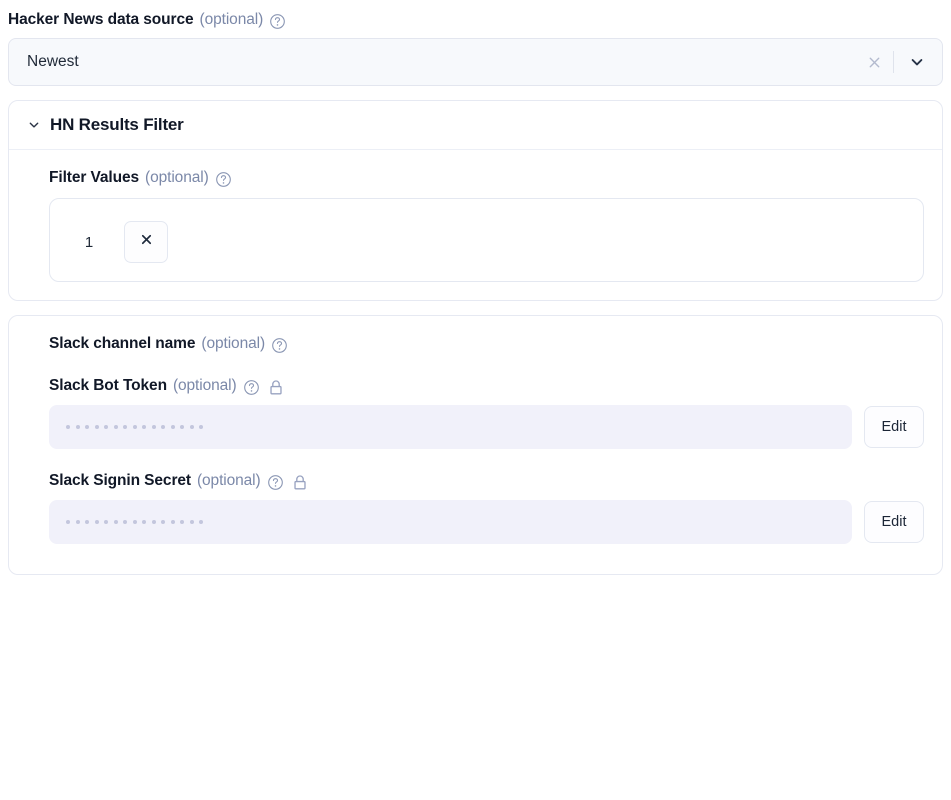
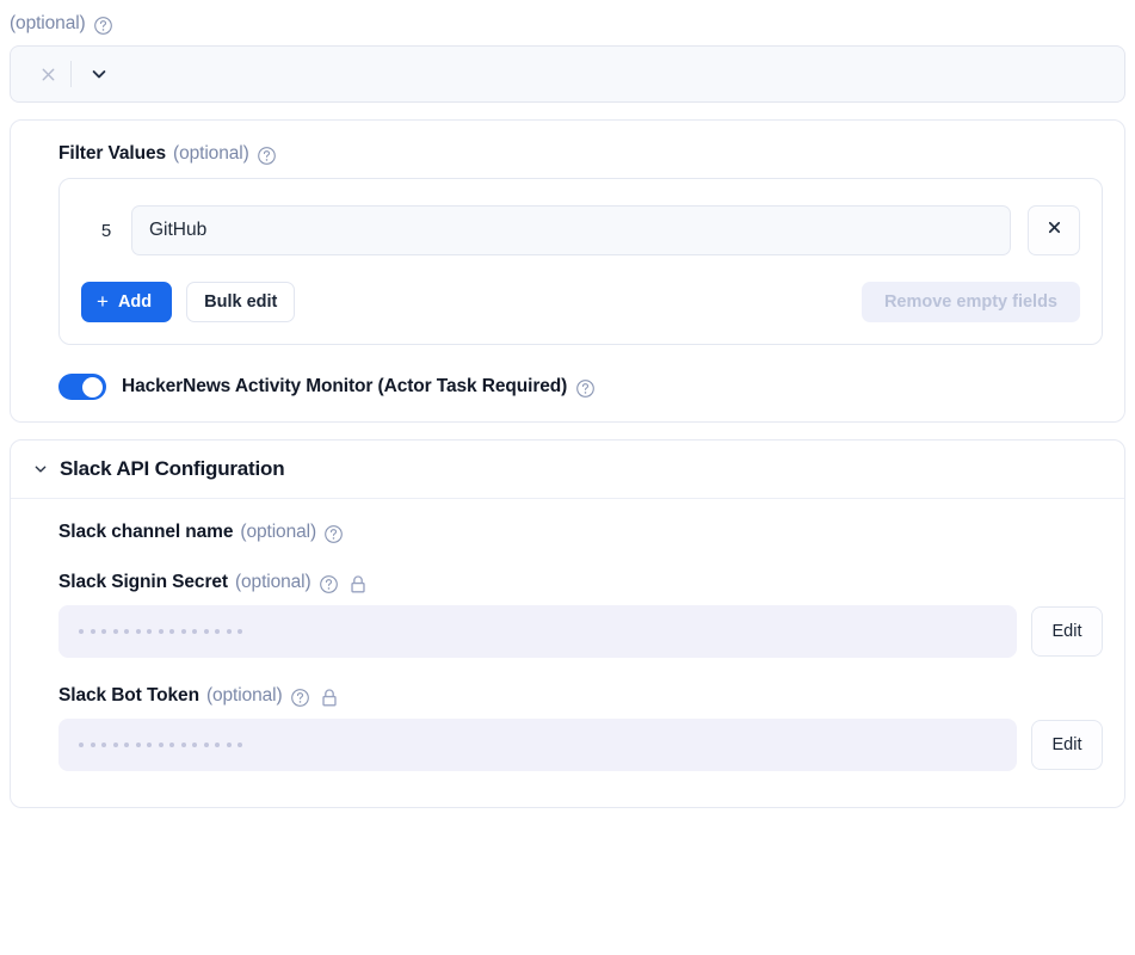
- Hacker News data source
  (optional)
- Newest
- HN Results Filter
  Filter Values
  (optional)
- 1
+ 5
+ GitHub
+ +
+ Add
+ Bulk edit
+ Remove empty fields
+ HackerNews Activity Monitor (Actor Task Required)
+ Slack API Configuration
  Slack channel name
  (optional)
- Slack Bot Token
+ Slack Signin Secret
  (optional)
  Edit
- Slack Signin Secret
+ Slack Bot Token
  (optional)
  Edit
